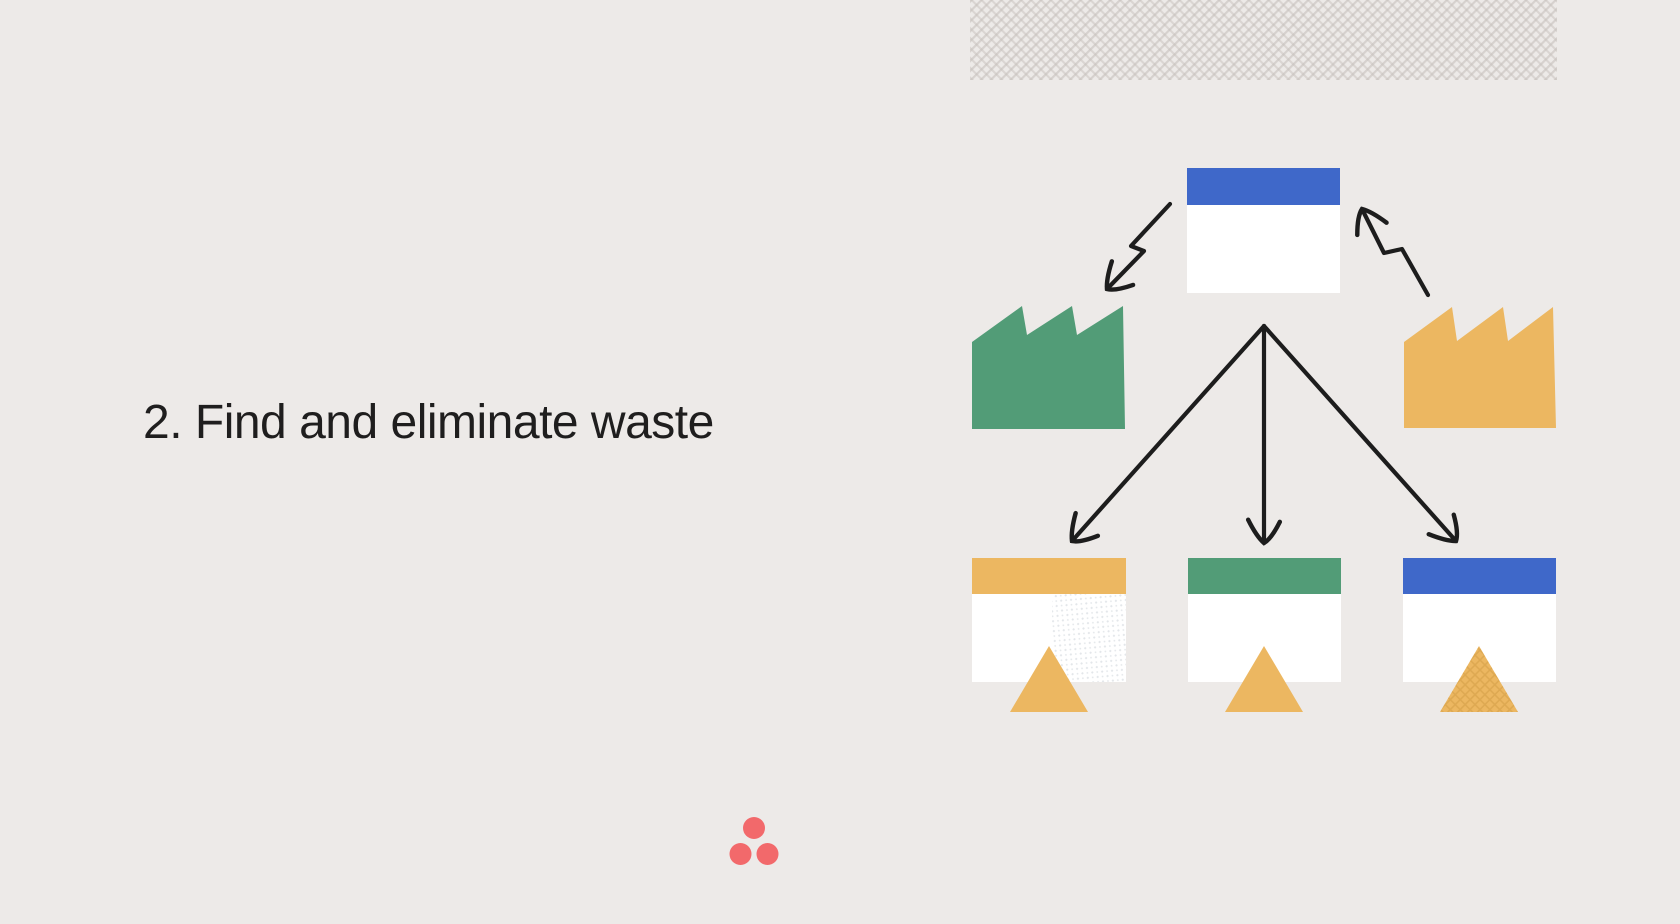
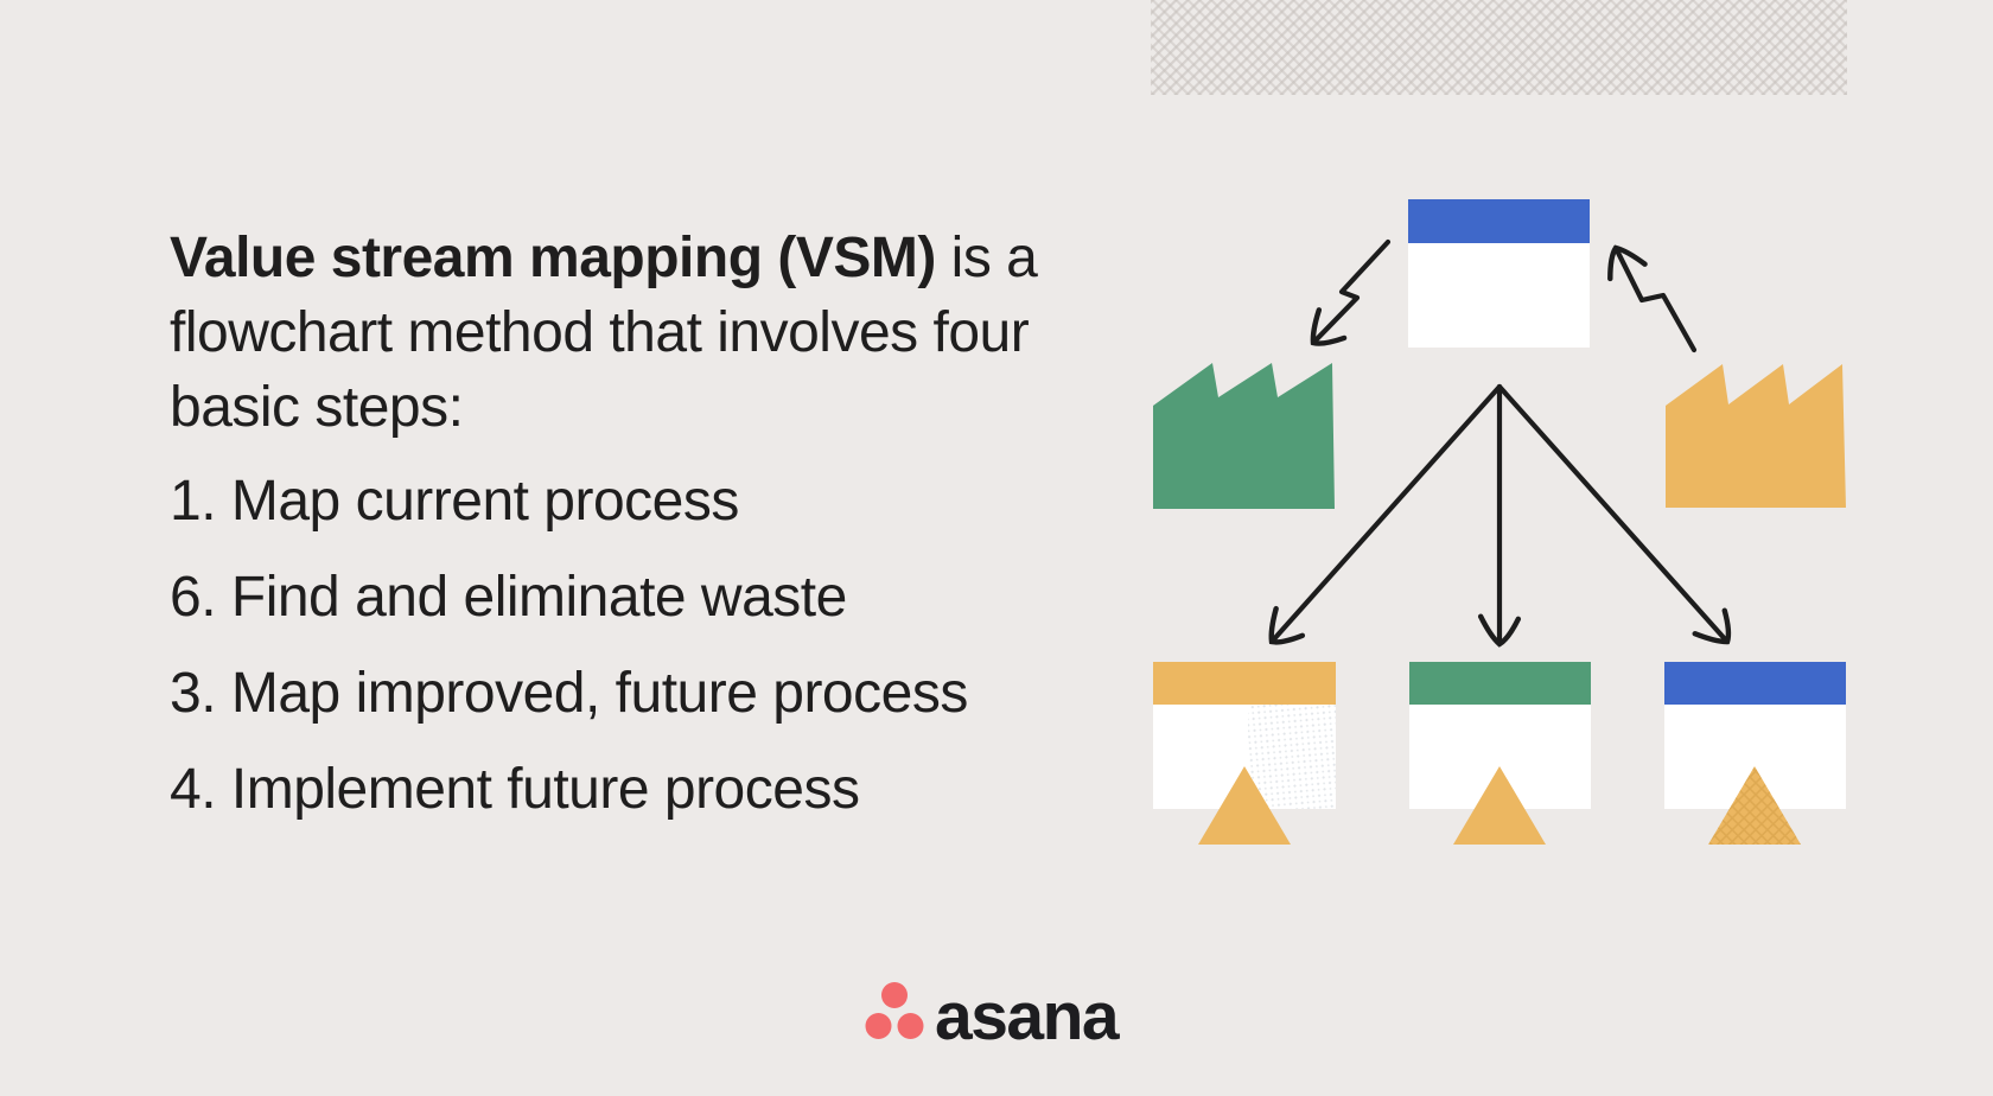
+ Value stream mapping (VSM) is a flowchart method that involves four basic steps:
+ 1. Map current process
- 2. Find and eliminate waste
+ 6. Find and eliminate waste
+ 3. Map improved, future process
+ 4. Implement future process
+ asana
